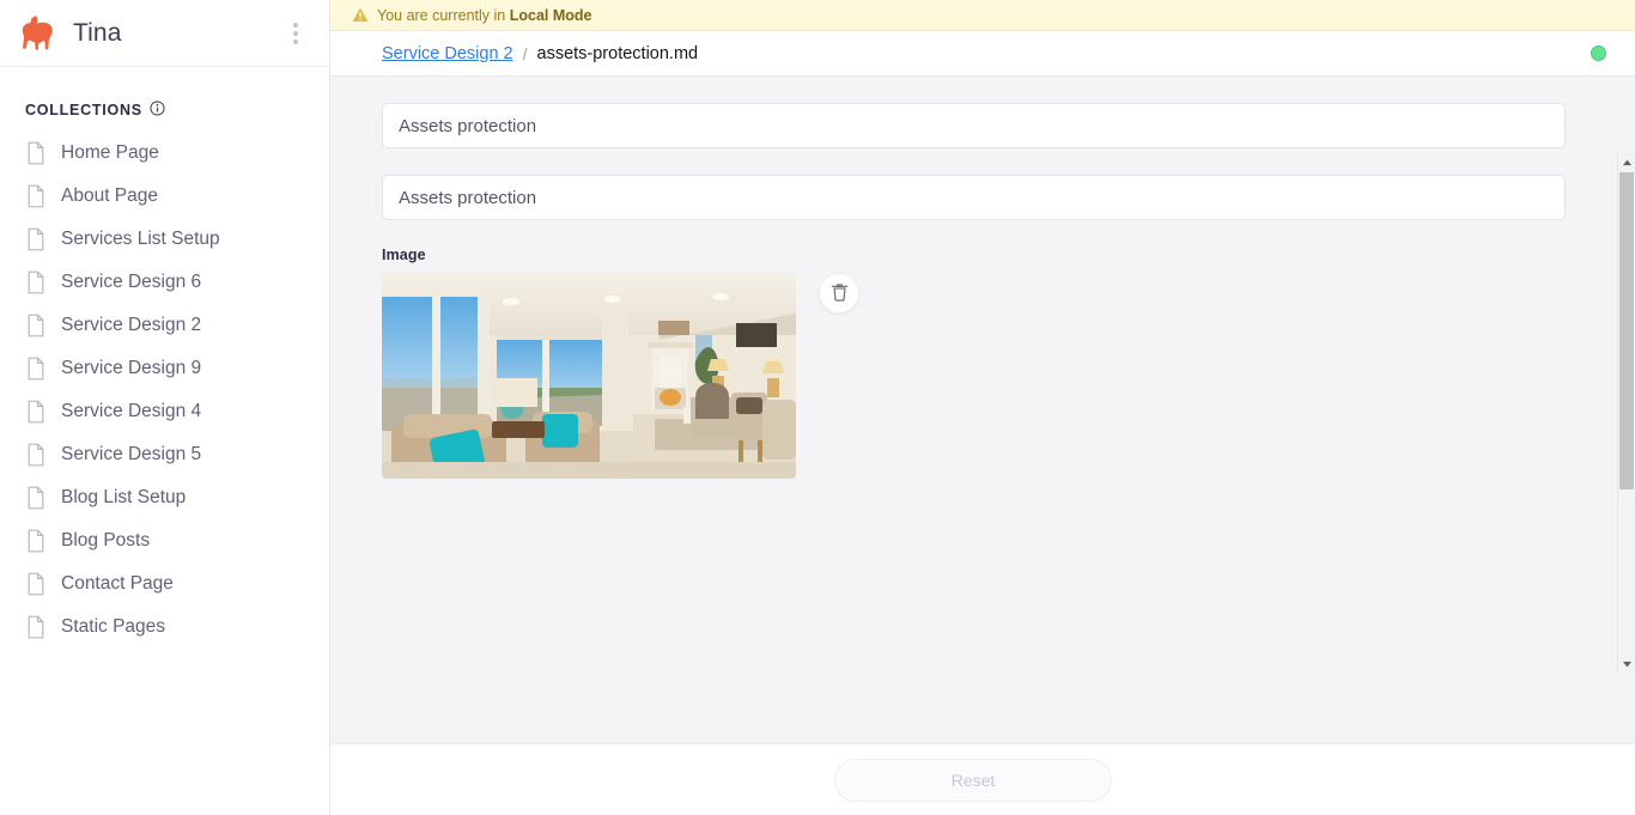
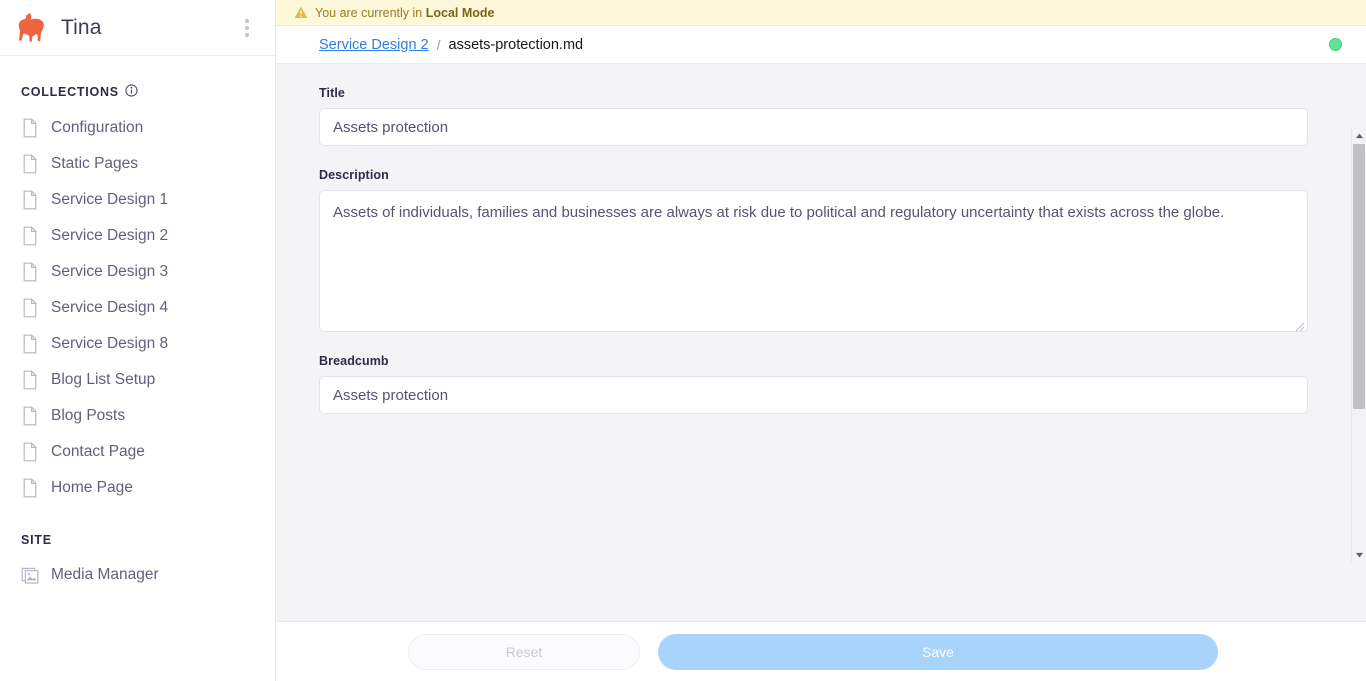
  Tina
  COLLECTIONS
+ Configuration
- Home Page
+ Static Pages
- About Page
- Services List Setup
- Service Design 6
+ Service Design 1
  Service Design 2
- Service Design 9
+ Service Design 3
  Service Design 4
- Service Design 5
+ Service Design 8
  Blog List Setup
  Blog Posts
  Contact Page
- Static Pages
+ Home Page
+ SITE
+ Media Manager
  You are currently in Local Mode
  Service Design 2
  /
  assets-protection.md
+ Title
  Assets protection
+ Description
+ Assets of individuals, families and businesses are always at risk due to political and regulatory uncertainty that exists across the globe.
+ Breadcumb
  Assets protection
- Image
  Reset
+ Save
